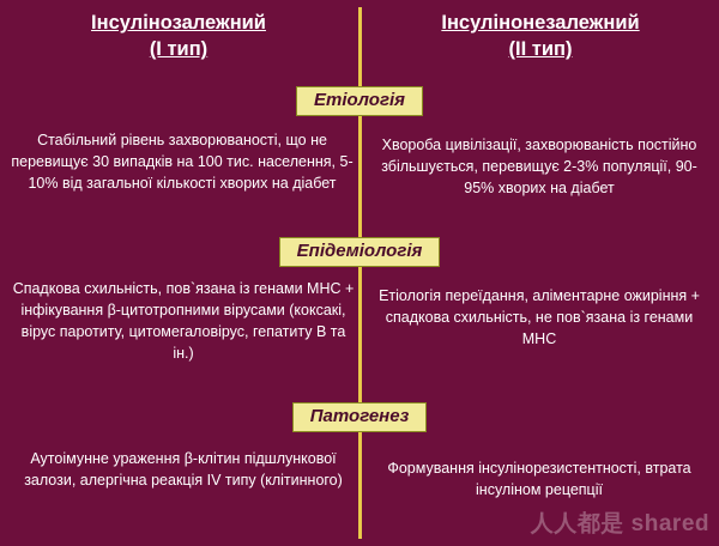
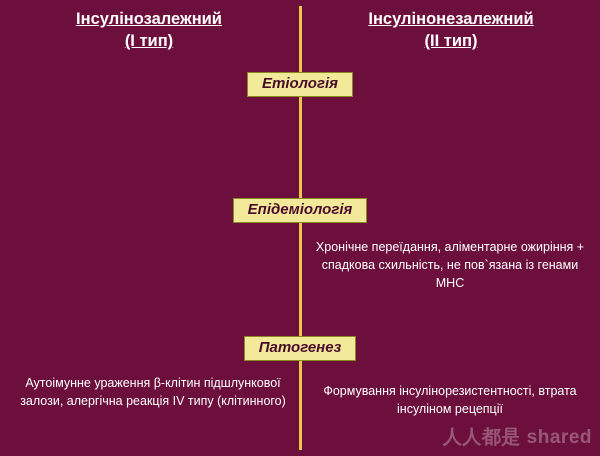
  Інсулінозалежний
  (I тип)
  Інсулінонезалежний
  (II тип)
  Етіологія
- Стабільний рівень захворюваності, що не перевищує 30 випадків на 100 тис. населення, 5-10% від загальної кількості хворих на діабет
- Хвороба цивілізації, захворюваність постійно збільшується, перевищує 2-3% популяції, 90-95% хворих на діабет
  Епідеміологія
- Спадкова схильність, пов`язана із генами МНС + інфікування β-цитотропними вірусами (коксакі, вірус паротиту, цитомегаловірус, гепатиту В та ін.)
- Етіологія переїдання, аліментарне ожиріння + спадкова схильність, не пов`язана із генами МНС
+ Хронічне переїдання, аліментарне ожиріння + спадкова схильність, не пов`язана із генами МНС
  Патогенез
  Аутоімунне ураження β-клітин підшлункової залози, алергічна реакція IV типу (клітинного)
  Формування інсулінорезистентності, втрата інсуліном рецепції
  人人都是 shared
